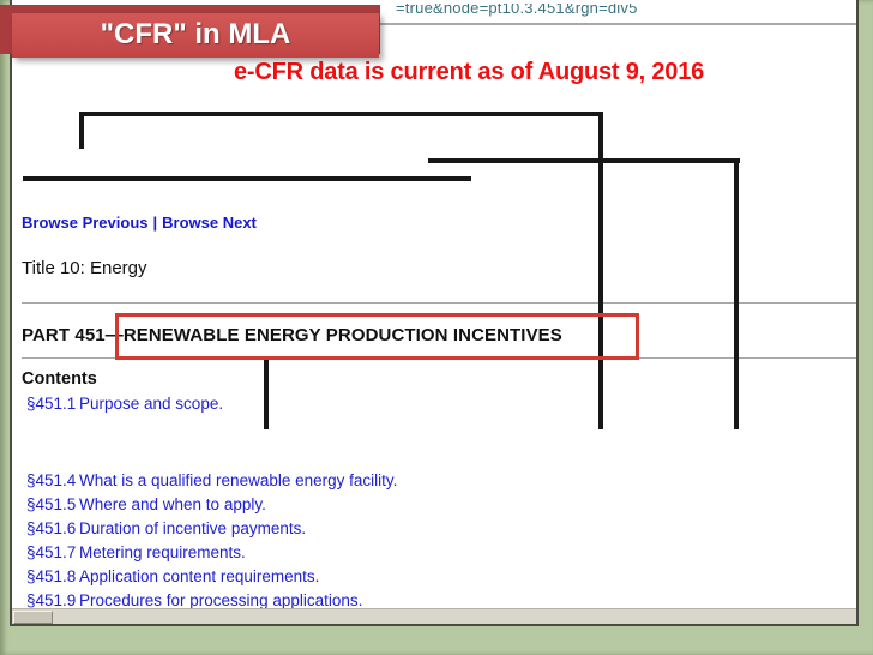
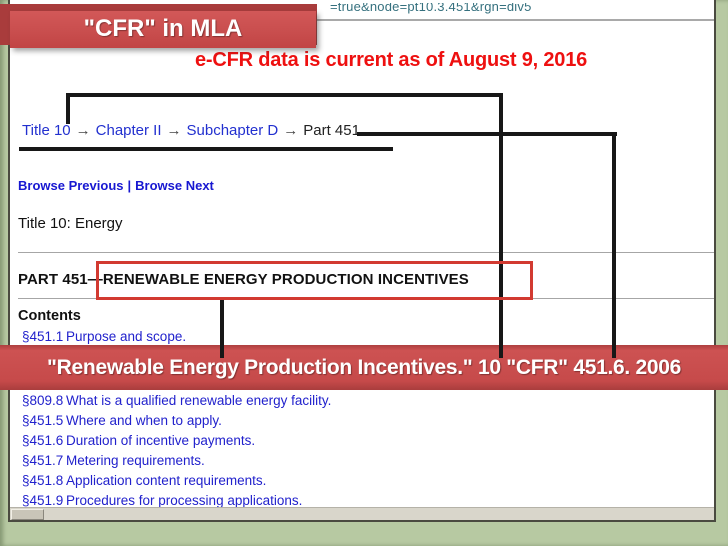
  =true&node=pt10.3.451&rgn=div5
  e-CFR data is current as of August 9, 2016
+ Title 10 → Chapter II → Subchapter D → Part 451
  Browse Previous | Browse Next
  Title 10: Energy
  PART 451—RENEWABLE ENERGY PRODUCTION INCENTIVES
  Contents
  §451.1 Purpose and scope.
- §451.4 What is a qualified renewable energy facility.
+ §809.8 What is a qualified renewable energy facility.
  §451.5 Where and when to apply.
  §451.6 Duration of incentive payments.
  §451.7 Metering requirements.
  §451.8 Application content requirements.
  §451.9 Procedures for processing applications.
+ "Renewable Energy Production Incentives." 10 "CFR" 451.6. 2006
  "CFR" in MLA
